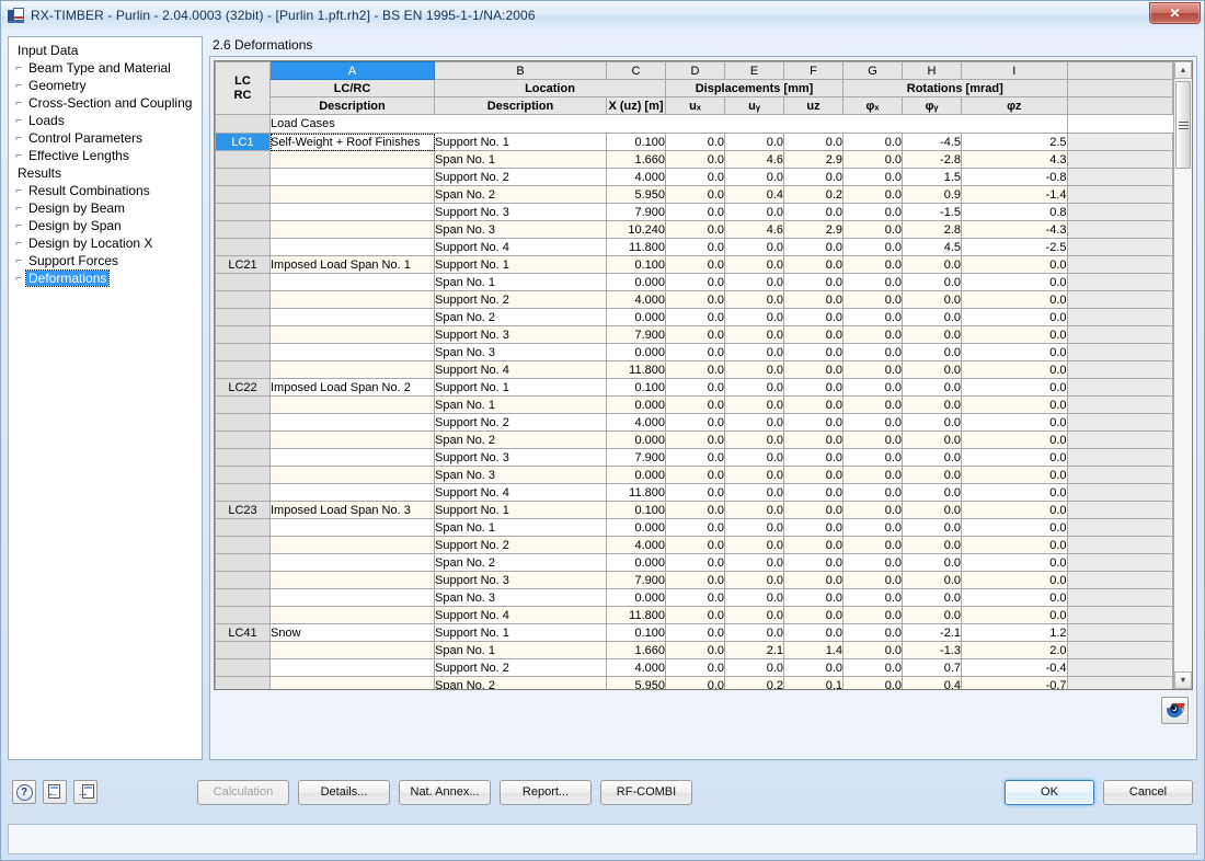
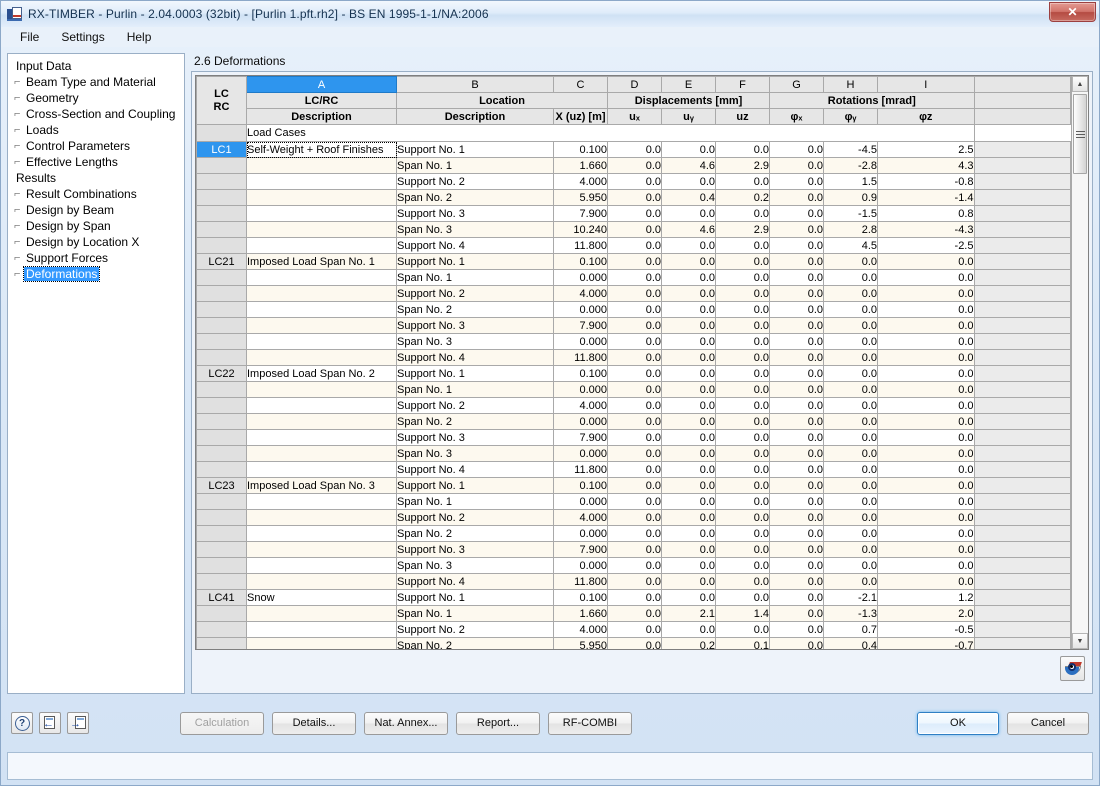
  RX-TIMBER - Purlin - 2.04.0003 (32bit) - [Purlin 1.pft.rh2] - BS EN 1995-1-1/NA:2006
  ✕
+ File
+ Settings
+ Help
  Input Data
  ⌐
  Beam Type and Material
  ⌐
  Geometry
  ⌐
  Cross-Section and Coupling
  ⌐
  Loads
  ⌐
  Control Parameters
  ⌐
  Effective Lengths
  Results
  ⌐
  Result Combinations
  ⌐
  Design by Beam
  ⌐
  Design by Span
  ⌐
  Design by Location X
  ⌐
  Support Forces
  ⌐
  Deformations
  2.6 Deformations
  LC RC	A	B	C	D	E	F	G	H	I
  LC/RC	Location	Displacements [mm]	Rotations [mrad]
  Description	Description	X (uᴢ) [m]	uₓ	uᵧ	uᴢ	φₓ	φᵧ	φᴢ
  	Load Cases
  LC1	Self-Weight + Roof Finishes	Support No. 1	0.100	0.0	0.0	0.0	0.0	-4.5	2.5
  		Span No. 1	1.660	0.0	4.6	2.9	0.0	-2.8	4.3
  		Support No. 2	4.000	0.0	0.0	0.0	0.0	1.5	-0.8
  		Span No. 2	5.950	0.0	0.4	0.2	0.0	0.9	-1.4
  		Support No. 3	7.900	0.0	0.0	0.0	0.0	-1.5	0.8
  		Span No. 3	10.240	0.0	4.6	2.9	0.0	2.8	-4.3
  		Support No. 4	11.800	0.0	0.0	0.0	0.0	4.5	-2.5
  LC21	Imposed Load Span No. 1	Support No. 1	0.100	0.0	0.0	0.0	0.0	0.0	0.0
  		Span No. 1	0.000	0.0	0.0	0.0	0.0	0.0	0.0
  		Support No. 2	4.000	0.0	0.0	0.0	0.0	0.0	0.0
  		Span No. 2	0.000	0.0	0.0	0.0	0.0	0.0	0.0
  		Support No. 3	7.900	0.0	0.0	0.0	0.0	0.0	0.0
  		Span No. 3	0.000	0.0	0.0	0.0	0.0	0.0	0.0
  		Support No. 4	11.800	0.0	0.0	0.0	0.0	0.0	0.0
  LC22	Imposed Load Span No. 2	Support No. 1	0.100	0.0	0.0	0.0	0.0	0.0	0.0
  		Span No. 1	0.000	0.0	0.0	0.0	0.0	0.0	0.0
  		Support No. 2	4.000	0.0	0.0	0.0	0.0	0.0	0.0
  		Span No. 2	0.000	0.0	0.0	0.0	0.0	0.0	0.0
  		Support No. 3	7.900	0.0	0.0	0.0	0.0	0.0	0.0
  		Span No. 3	0.000	0.0	0.0	0.0	0.0	0.0	0.0
  		Support No. 4	11.800	0.0	0.0	0.0	0.0	0.0	0.0
  LC23	Imposed Load Span No. 3	Support No. 1	0.100	0.0	0.0	0.0	0.0	0.0	0.0
  		Span No. 1	0.000	0.0	0.0	0.0	0.0	0.0	0.0
  		Support No. 2	4.000	0.0	0.0	0.0	0.0	0.0	0.0
  		Span No. 2	0.000	0.0	0.0	0.0	0.0	0.0	0.0
  		Support No. 3	7.900	0.0	0.0	0.0	0.0	0.0	0.0
  		Span No. 3	0.000	0.0	0.0	0.0	0.0	0.0	0.0
  		Support No. 4	11.800	0.0	0.0	0.0	0.0	0.0	0.0
  LC41	Snow	Support No. 1	0.100	0.0	0.0	0.0	0.0	-2.1	1.2
  		Span No. 1	1.660	0.0	2.1	1.4	0.0	-1.3	2.0
- 		Support No. 2	4.000	0.0	0.0	0.0	0.0	0.7	-0.4
+ 		Support No. 2	4.000	0.0	0.0	0.0	0.0	0.7	-0.5
  		Span No. 2	5.950	0.0	0.2	0.1	0.0	0.4	-0.7
  ?
  ←
  →
  Calculation
  Details...
  Nat. Annex...
  Report...
  RF-COMBI
  OK
  Cancel
